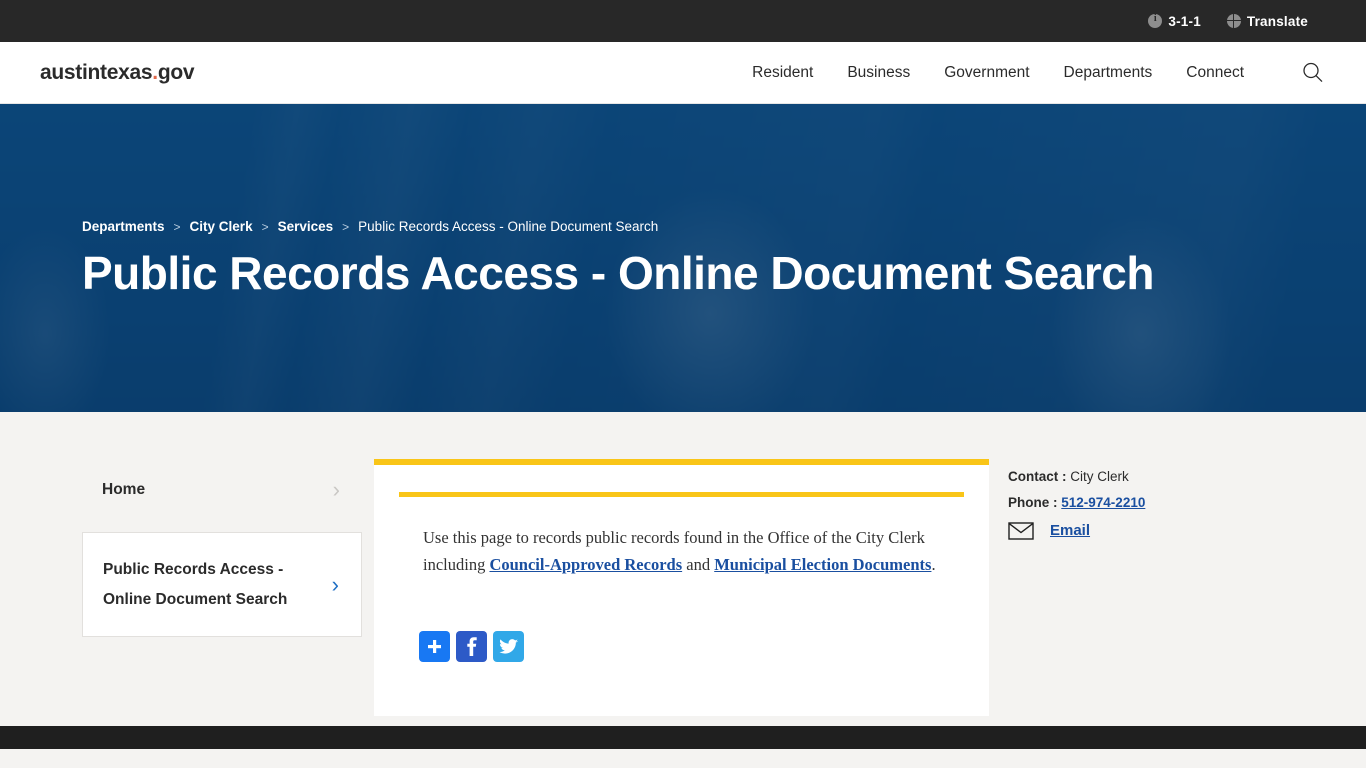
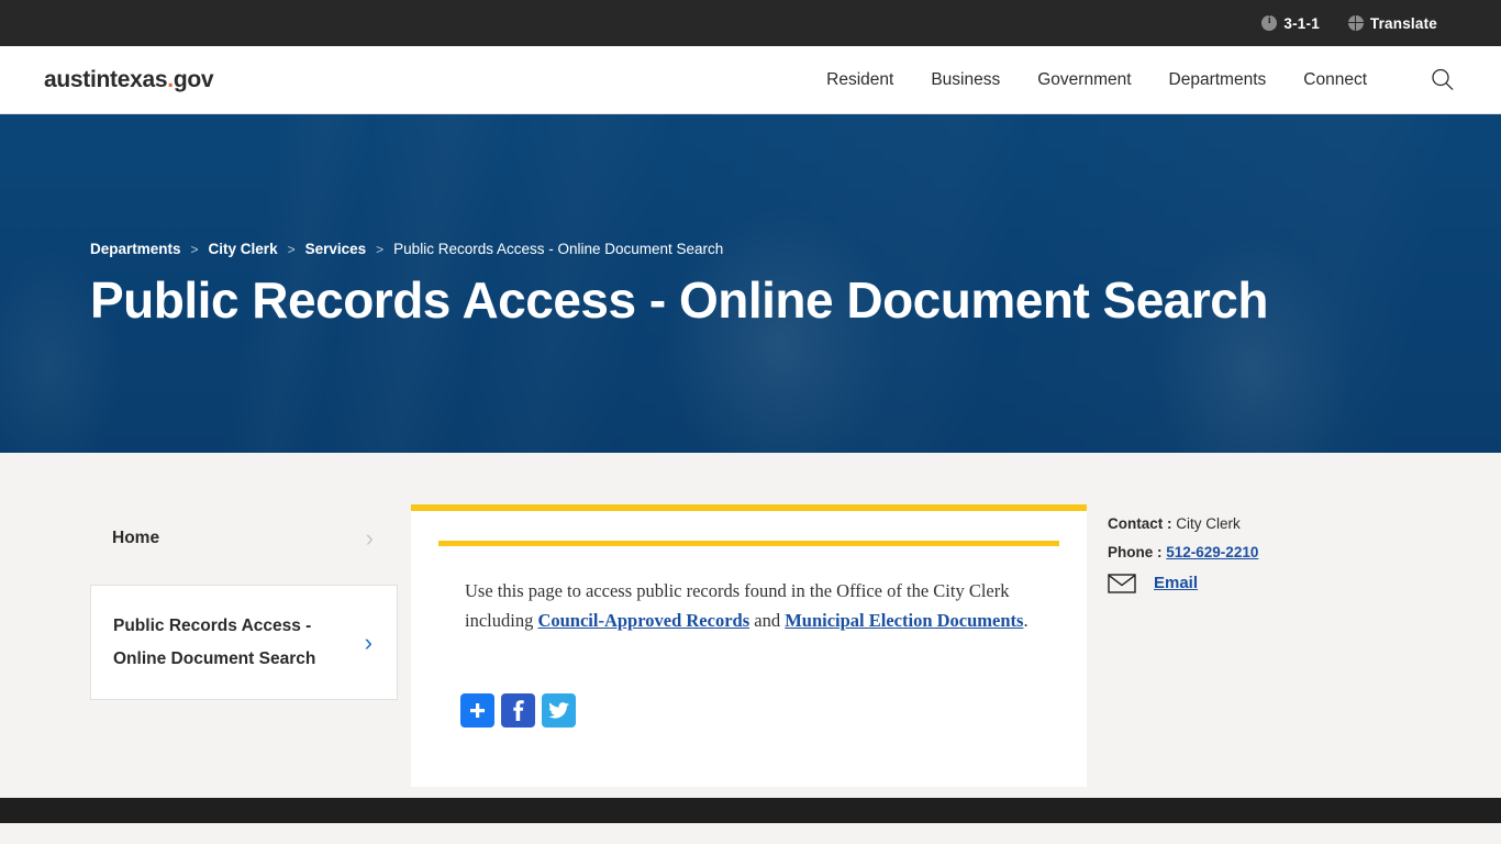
  3-1-1
  Translate
  austintexas.gov
  Resident
  Business
  Government
  Departments
  Connect
  Departments
  >
  City Clerk
  >
  Services
  >
  Public Records Access - Online Document Search
  Public Records Access - Online Document Search
  Home
  ›
  Public Records Access - Online Document Search
  ›
- Use this page to records public records found in the Office of the City Clerk including Council-Approved Records and Municipal Election Documents.
+ Use this page to access public records found in the Office of the City Clerk including Council-Approved Records and Municipal Election Documents.
  Contact : City Clerk
- Phone : 512-974-2210
+ Phone : 512-629-2210
  Email
